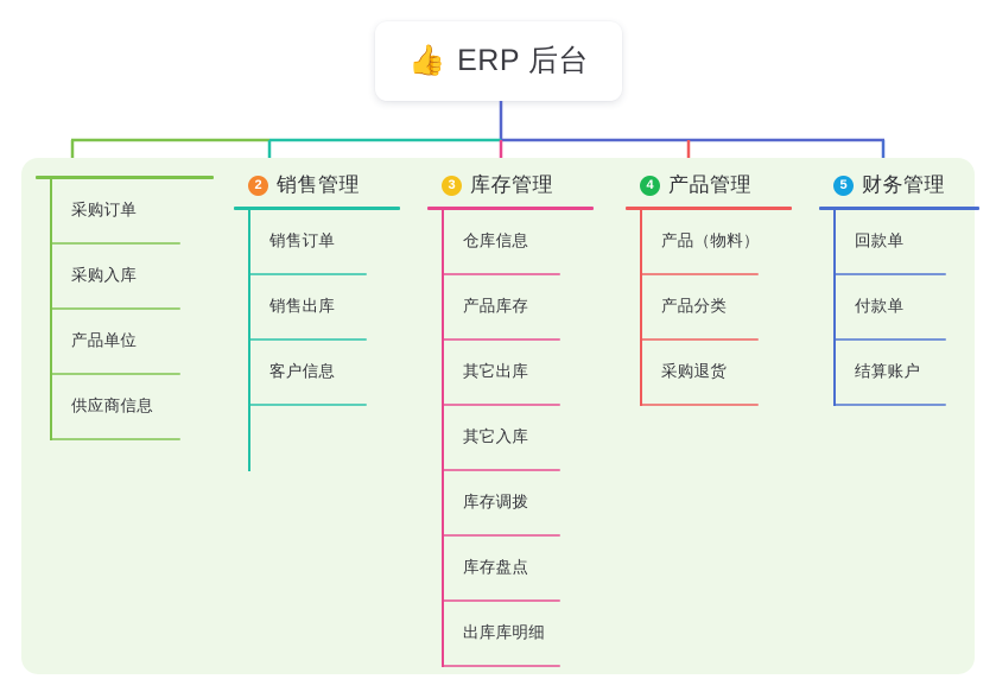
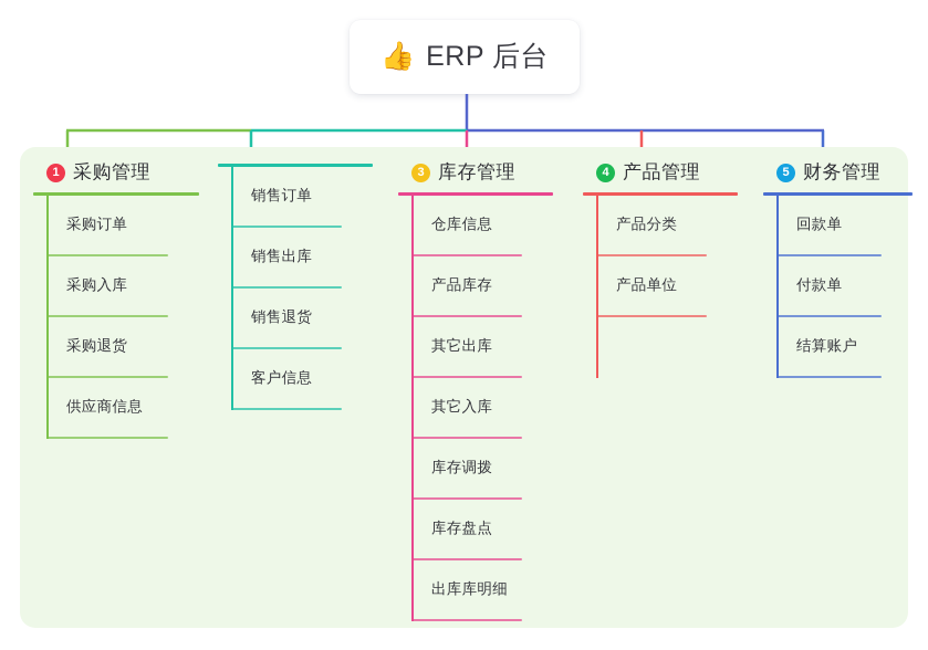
  👍
  ERP 后台
+ 1
+ 采购管理
  采购订单
  采购入库
- 产品单位
+ 采购退货
  供应商信息
- 2
- 销售管理
  销售订单
  销售出库
+ 销售退货
  客户信息
  3
  库存管理
  仓库信息
  产品库存
  其它出库
  其它入库
  库存调拨
  库存盘点
  出库库明细
  4
  产品管理
- 产品（物料）
  产品分类
- 采购退货
+ 产品单位
  5
  财务管理
  回款单
  付款单
  结算账户
